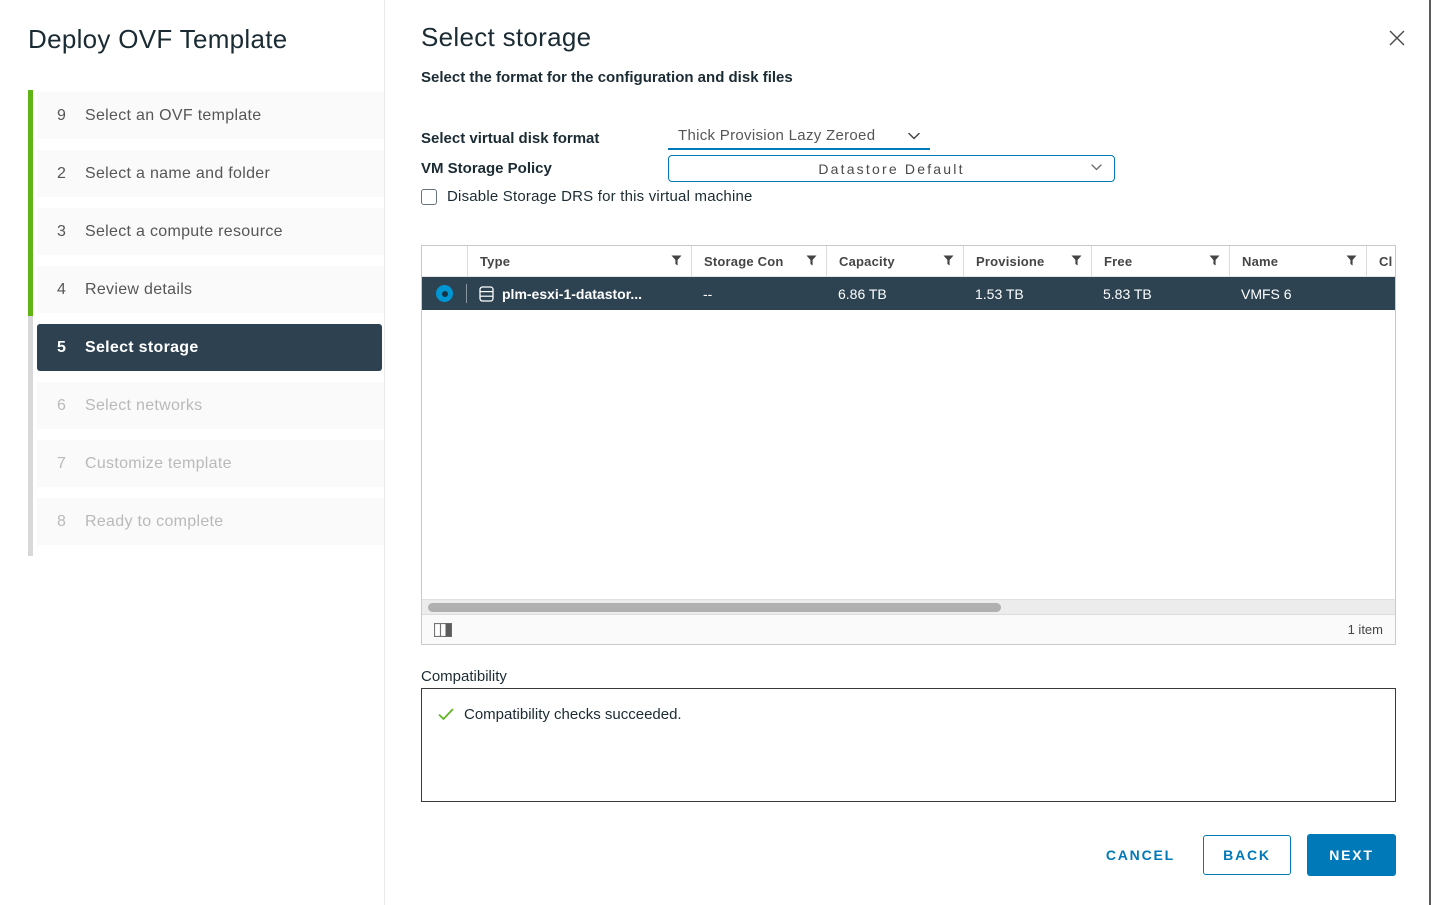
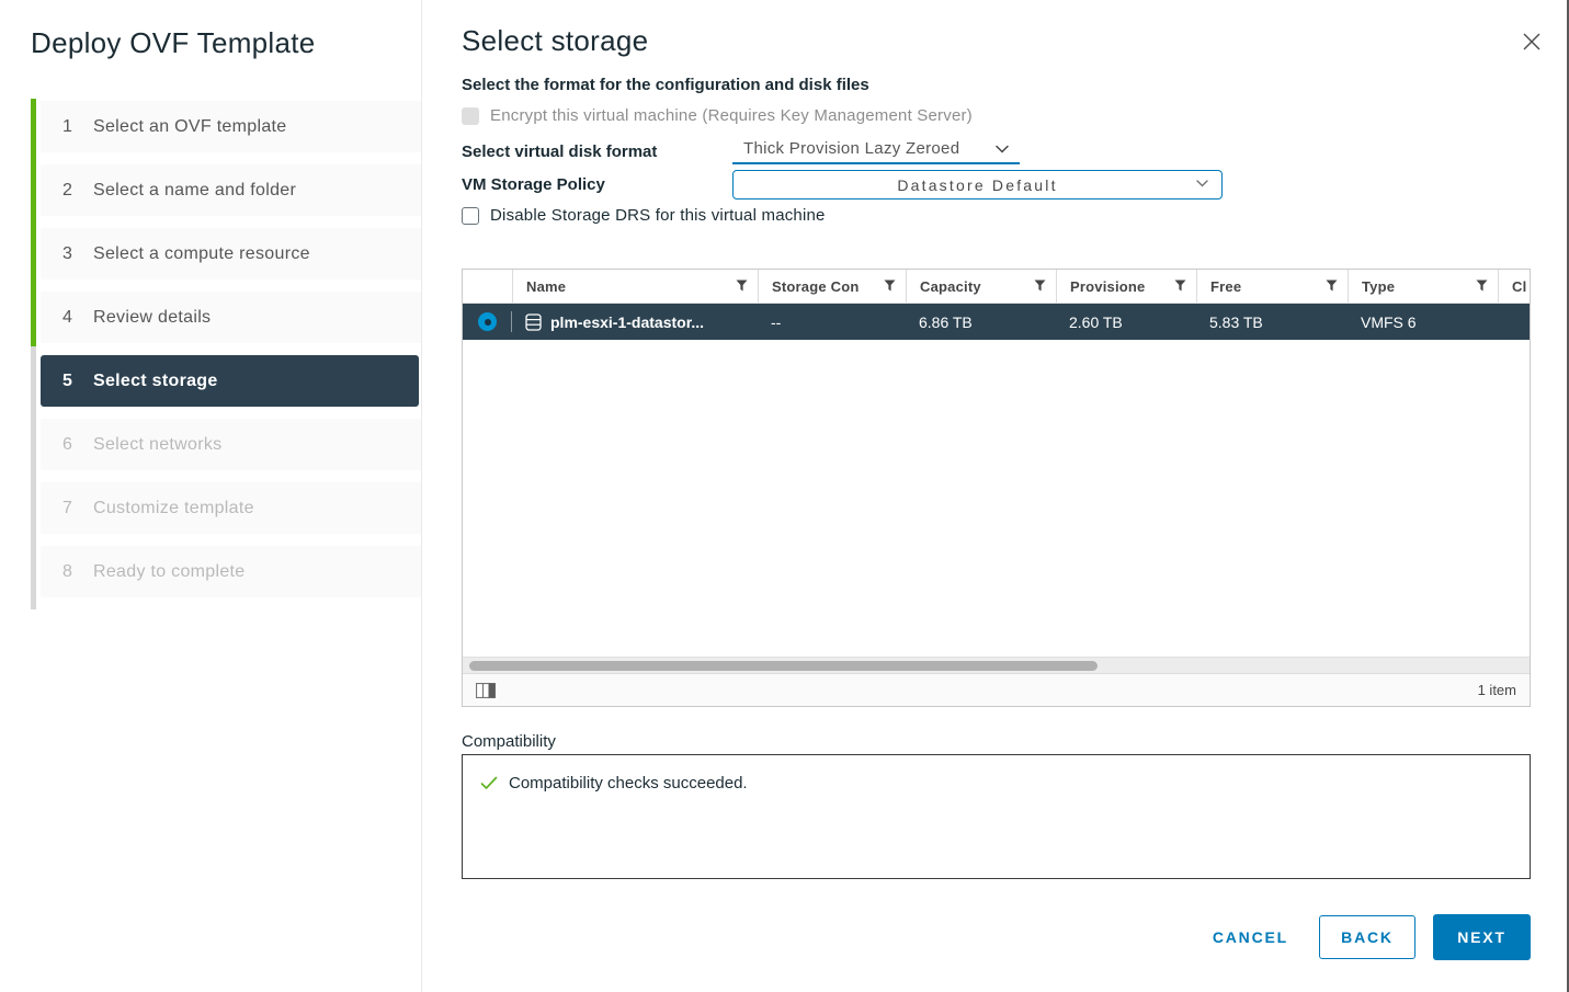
  Deploy OVF Template
- 9
+ 1
  Select an OVF template
  2
  Select a name and folder
  3
  Select a compute resource
  4
  Review details
  5
  Select storage
  6
  Select networks
  7
  Customize template
  8
  Ready to complete
  Select storage
  Select the format for the configuration and disk files
+ Encrypt this virtual machine (Requires Key Management Server)
  Select virtual disk format
  Thick Provision Lazy Zeroed
  VM Storage Policy
  Datastore Default
  Disable Storage DRS for this virtual machine
- Type
+ Name
  Storage Con
  Capacity
  Provisione
  Free
- Name
+ Type
  Cl
  plm-esxi-1-datastor...
  --
  6.86 TB
- 1.53 TB
+ 2.60 TB
  5.83 TB
  VMFS 6
  1 item
  Compatibility
  Compatibility checks succeeded.
  CANCEL
  BACK
  NEXT
